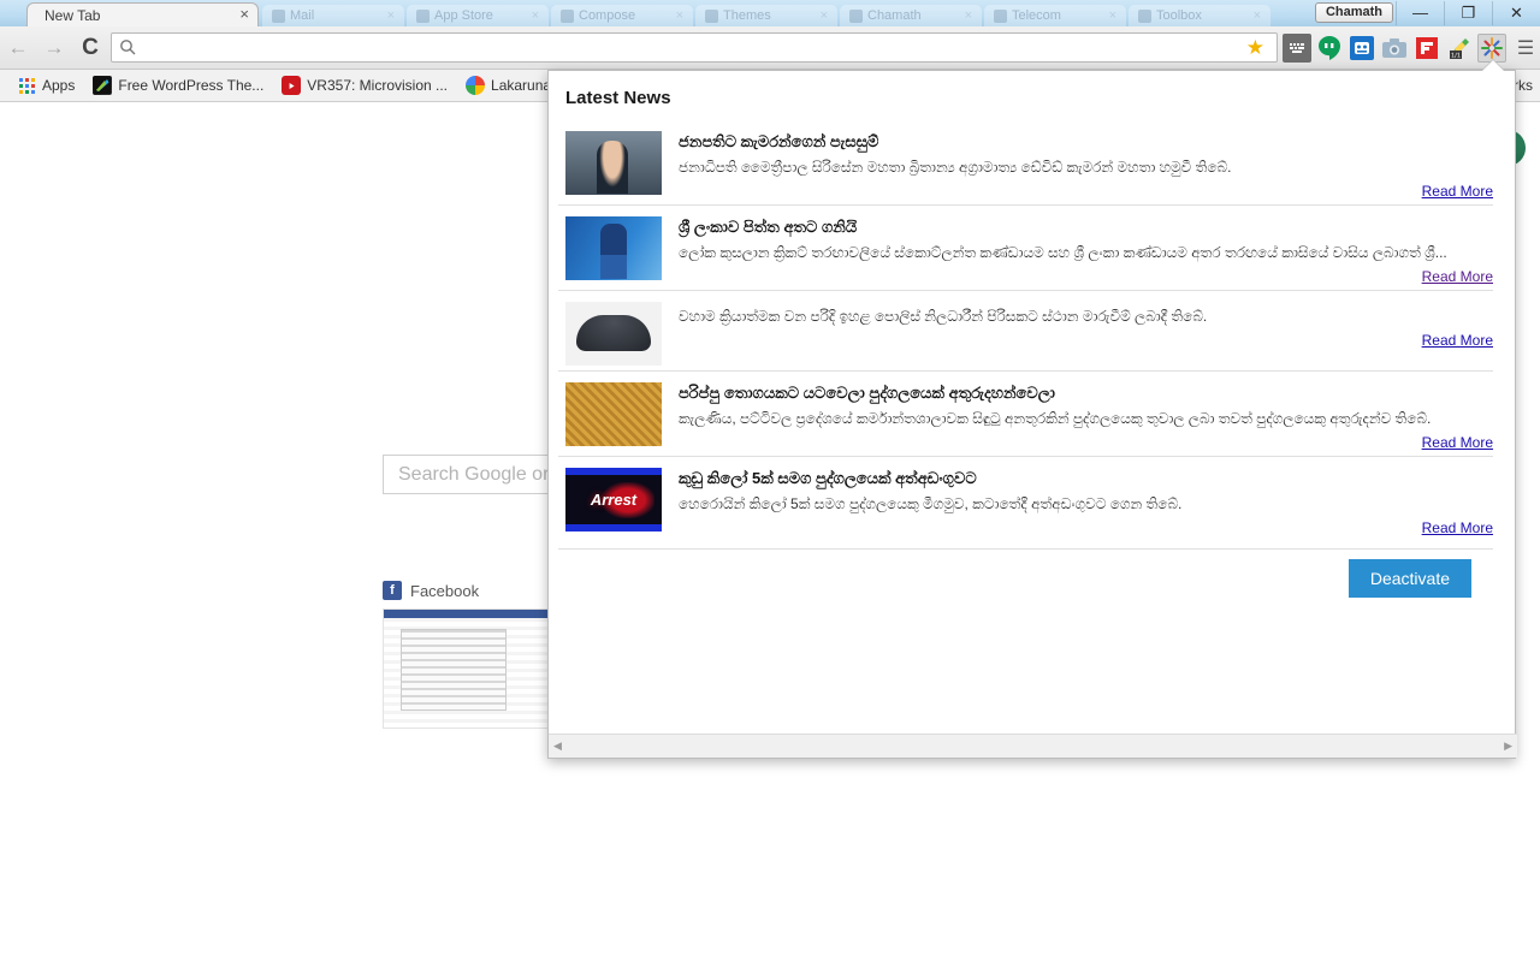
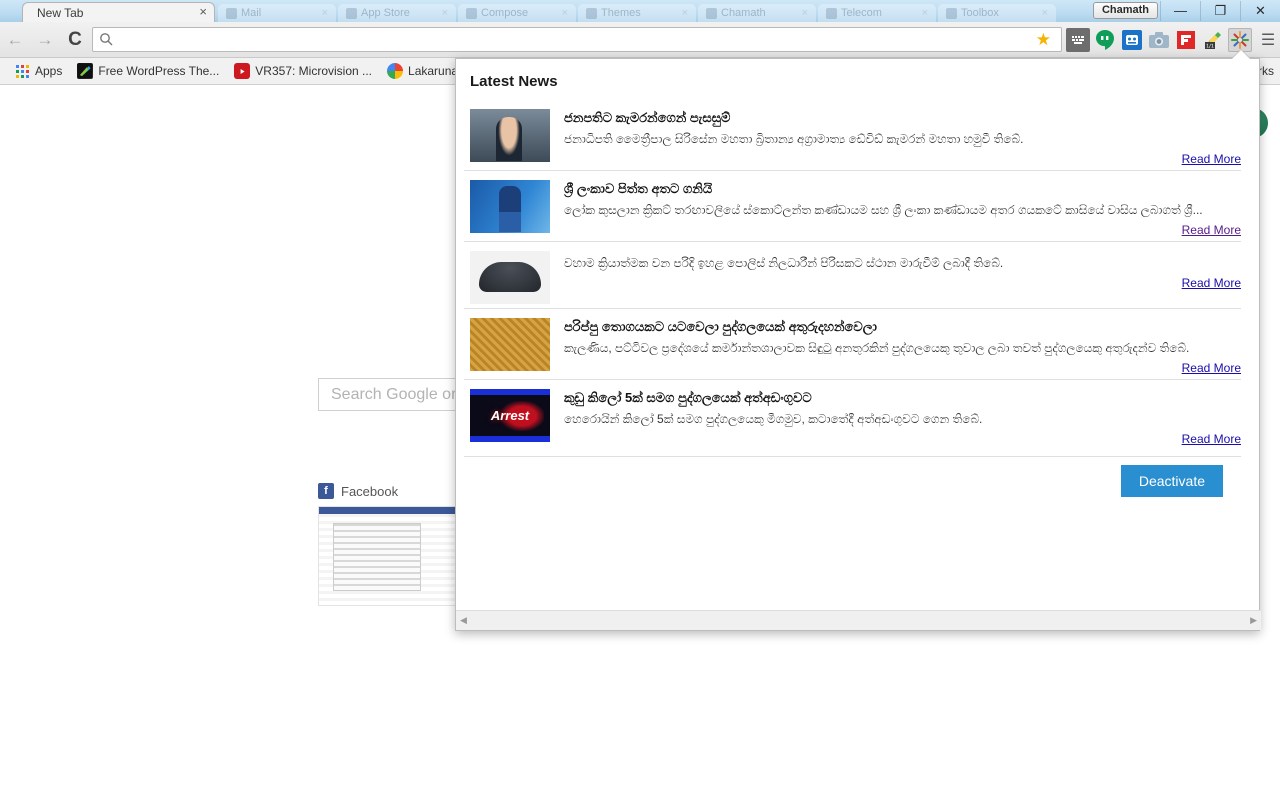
  New Tab
  ×
  Mail
  ×
  App Store
  ×
  Compose
  ×
  Themes
  ×
  Chamath
  ×
  Telecom
  ×
  Toolbox
  ×
  Chamath
  —
  ❐
  ✕
  ←
  →
  C
  ★
  ☰
  Apps
  Free WordPress The...
  VR357: Microvision ...
  Lakarun
  f
  Facebook
  Latest News
  ජනපතිට කැමරන්ගෙන් පැසසුම්
  ජනාධිපති මෛත්‍රීපාල සිරිසේන මහතා බ්‍රිතාන්‍ය අග්‍රාමාත්‍ය ඩේවිඩ් කැමරන් මහතා හමුවී තිබේ.
  Read More
  ශ්‍රී ලංකාව පිත්ත අතට ගනියි
- ලෝක කුසලාන ක්‍රිකට් තරඟාවලියේ ස්කොට්ලන්ත කණ්ඩායම සහ ශ්‍රී ලංකා කණ්ඩායම අතර තරඟයේ කාසියේ වාසිය ලබාගත් ශ්‍රී...
+ ලෝක කුසලාන ක්‍රිකට් තරඟාවලියේ ස්කොට්ලන්ත කණ්ඩායම සහ ශ්‍රී ලංකා කණ්ඩායම අතර ගයකටේ කාසියේ වාසිය ලබාගත් ශ්‍රී...
  Read More
  වහාම ක්‍රියාත්මක වන පරිදි ඉහළ පොලිස් නිලධාරීන් පිරිසකට ස්ථාන මාරුවීම් ලබාදී තිබේ.
  Read More
  පරිප්පු තොගයකට යටවෙලා පුද්ගලයෙක් අතුරුදහන්වෙලා
  කැලණිය, පට්ටිවල ප්‍රදේශයේ කර්මාන්තශාලාවක සිඳුටු අනතුරකින් පුද්ගලයෙකු තුවාල ලබා තවත් පුද්ගලයෙකු අතුරුදන්ව තිබේ.
  Read More
  Arrest
  කුඩු කිලෝ 5ක් සමග පුද්ගලයෙක් අත්අඩංගුවට
  හෙරොයින් කිලෝ 5ක් සමග පුද්ගලයෙකු මීගමුව, කටාතේදී අත්අඩංගුවට ගෙන තිබේ.
  Read More
  Deactivate
  ◀
  ▶
